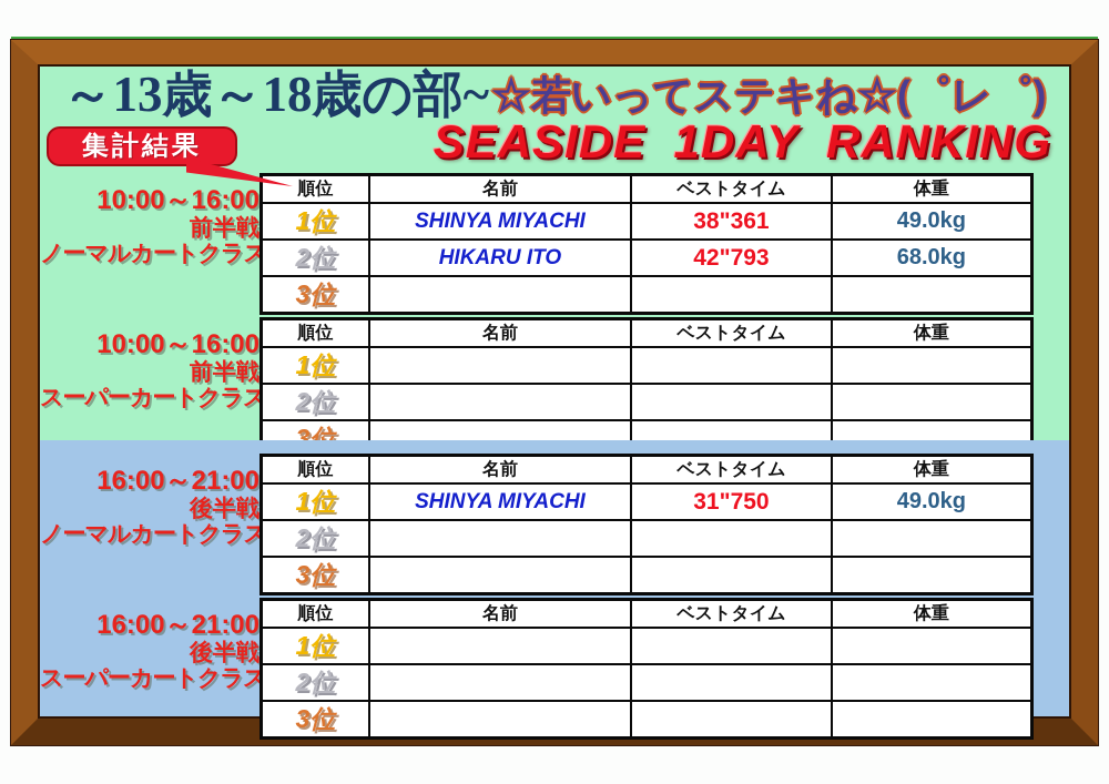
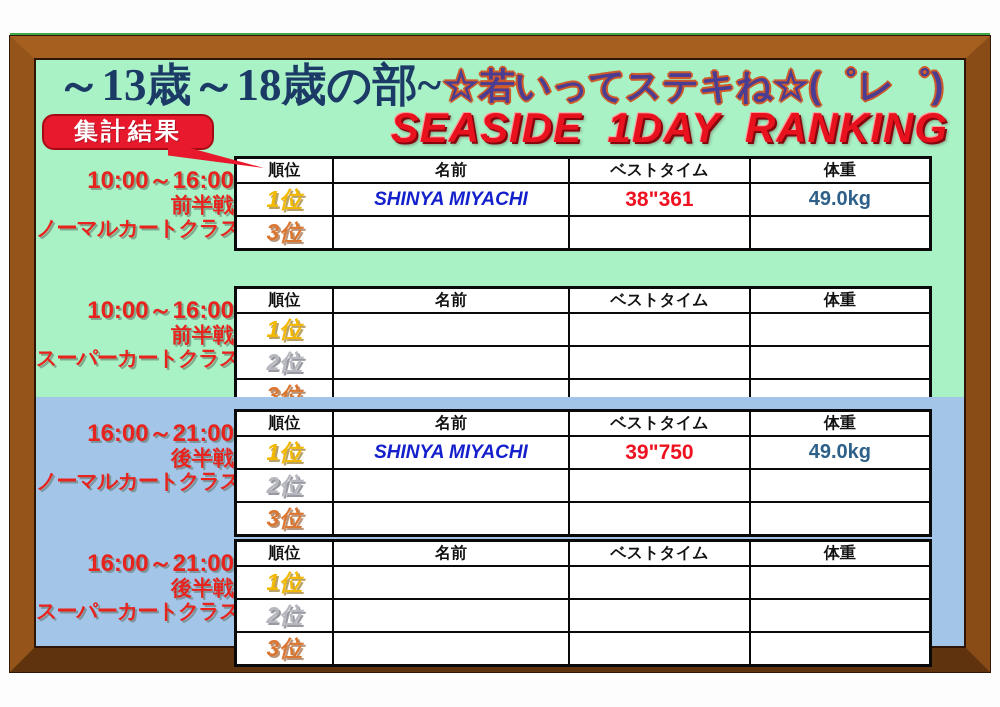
  ～13歳～18歳の部~
  ☆若いってステキね☆(゜レ゜)
  集計結果
  SEASIDE 1DAY RANKING
  10:00～16:00
  前半戦
  ノーマルカートクラス
  順位	名前	ベストタイム	体重
  1位	SHINYA MIYACHI	38"361	49.0kg
- 2位	HIKARU ITO	42"793	68.0kg
  3位
  10:00～16:00
  前半戦
  スーパーカートクラス
  順位	名前	ベストタイム	体重
  1位
  2位
  3位
  16:00～21:00
  後半戦
  ノーマルカートクラス
  順位	名前	ベストタイム	体重
- 1位	SHINYA MIYACHI	31"750	49.0kg
+ 1位	SHINYA MIYACHI	39"750	49.0kg
  2位
  3位
  16:00～21:00
  後半戦
  スーパーカートクラス
  順位	名前	ベストタイム	体重
  1位
  2位
  3位
